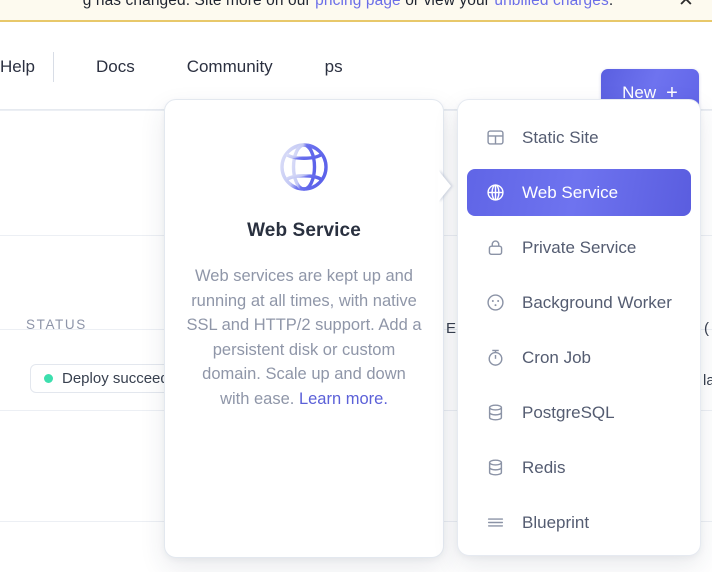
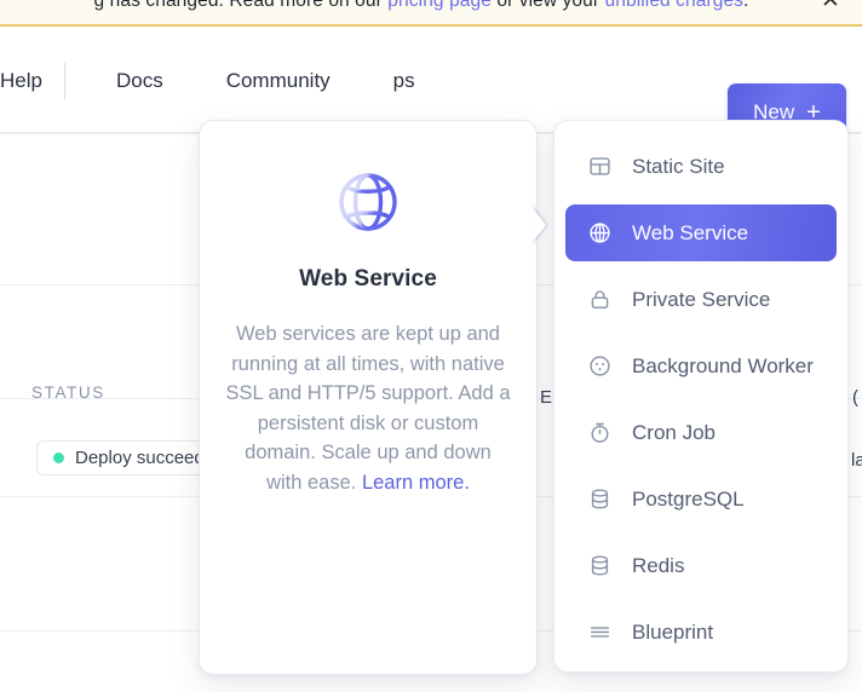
  STATUS
  Deploy succee
  E
  (
  la
  Help
  Docs
  Community
  ps
  New
  +
- g has changed. Site more on our pricing page or view your unbilled charges.
+ g has changed. Read more on our pricing page or view your unbilled charges.
  ✕
  Web Service
- Web services are kept up and running at all times, with native SSL and HTTP/2 support. Add a persistent disk or custom domain. Scale up and down with ease. Learn more.
+ Web services are kept up and running at all times, with native SSL and HTTP/5 support. Add a persistent disk or custom domain. Scale up and down with ease. Learn more.
  Static Site
  Web Service
  Private Service
  Background Worker
  Cron Job
  PostgreSQL
  Redis
  Blueprint
